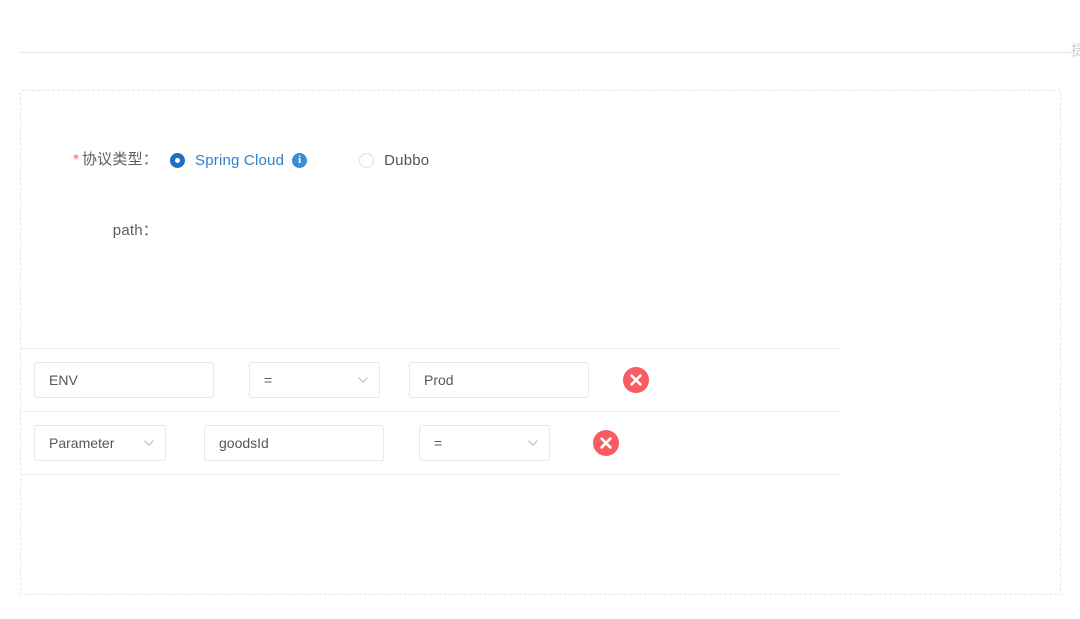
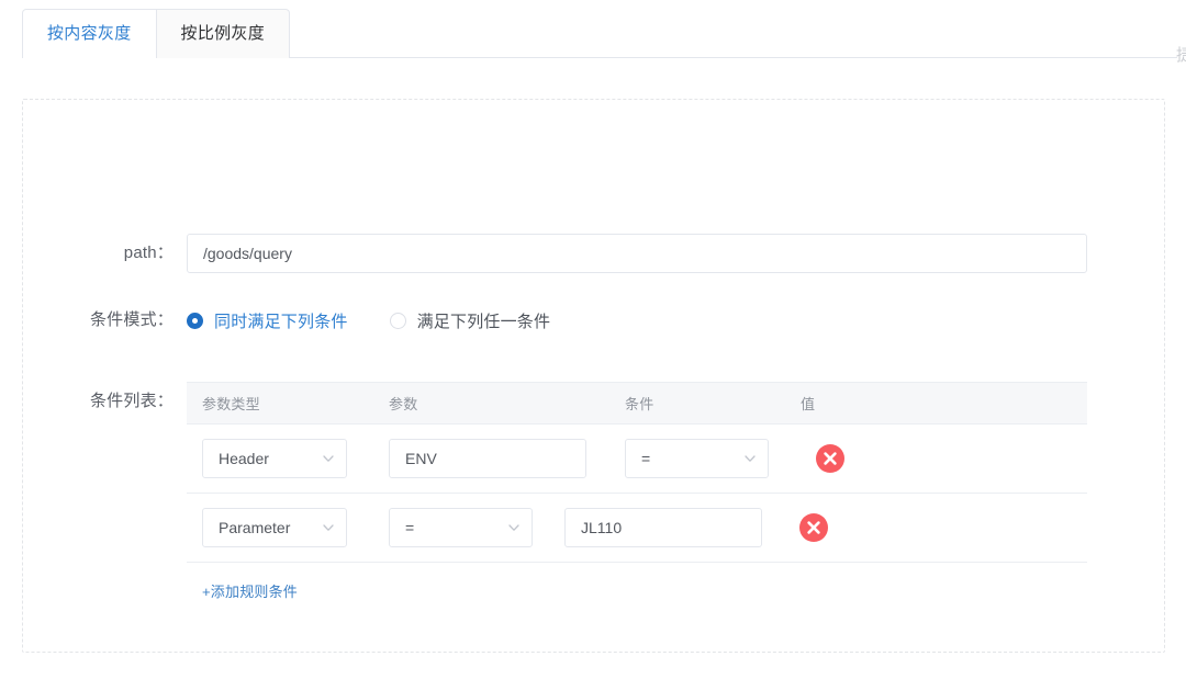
+ 按内容灰度
+ 按比例灰度
  捷
- * 协议类型：
- Spring Cloud
- i
- Dubbo
  path：
+ /goods/query
+ 条件模式：
+ 同时满足下列条件
+ 满足下列任一条件
+ 条件列表：
+ 参数类型
+ 参数
+ 条件
+ 值
+ Header
  ENV
  =
- Prod
  Parameter
- goodsId
  =
+ JL110
+ +添加规则条件
